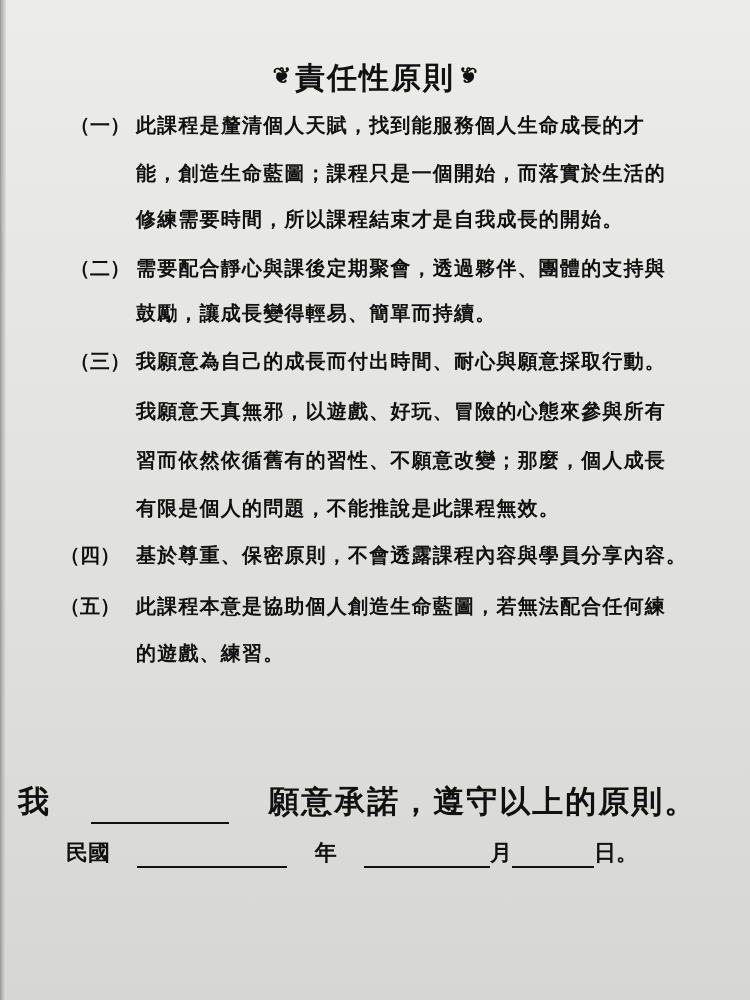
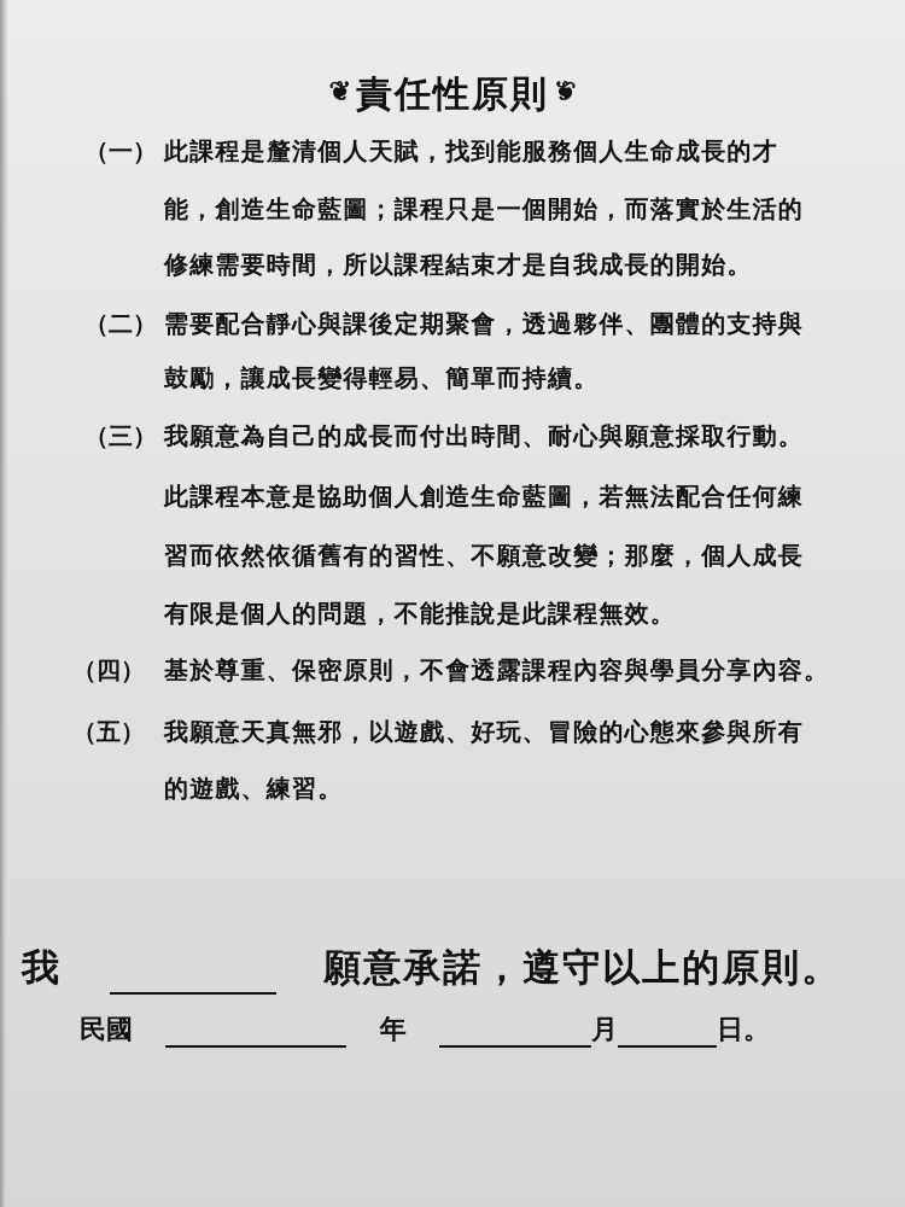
  （一）
  此課程是釐清個人天賦，找到能服務個人生命成長的才
  能，創造生命藍圖；課程只是一個開始，而落實於生活的
  修練需要時間，所以課程結束才是自我成長的開始。
  （二）
  需要配合靜心與課後定期聚會，透過夥伴、團體的支持與
  鼓勵，讓成長變得輕易、簡單而持續。
  （三）
  我願意為自己的成長而付出時間、耐心與願意採取行動。
- 我願意天真無邪，以遊戲、好玩、冒險的心態來參與所有
+ 此課程本意是協助個人創造生命藍圖，若無法配合任何練
  習而依然依循舊有的習性、不願意改變；那麼，個人成長
  有限是個人的問題，不能推說是此課程無效。
  （四）
  基於尊重、保密原則，不會透露課程內容與學員分享內容。
  （五）
- 此課程本意是協助個人創造生命藍圖，若無法配合任何練
+ 我願意天真無邪，以遊戲、好玩、冒險的心態來參與所有
  的遊戲、練習。
  我 願意承諾，遵守以上的原則。
  民國 年 月 日。
